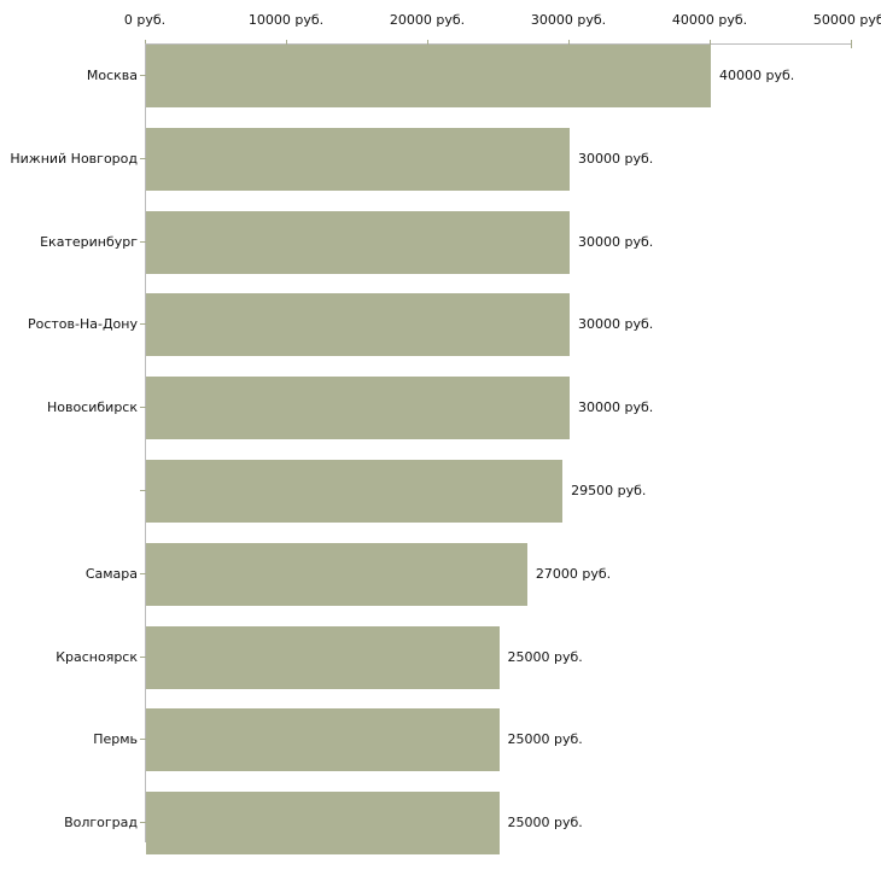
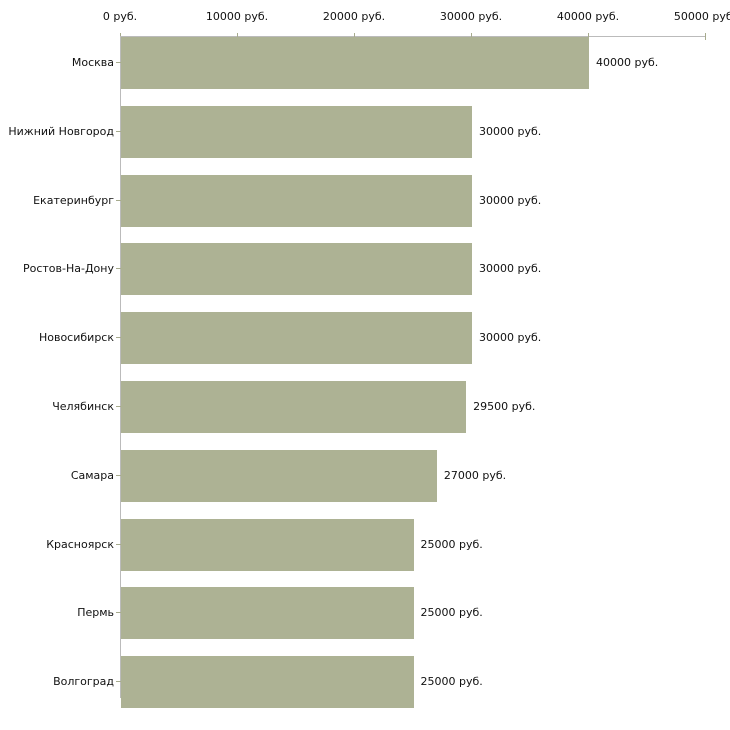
  0 руб.
  10000 руб.
  20000 руб.
  30000 руб.
  40000 руб.
  50000 руб
  Москва
  40000 руб.
  Нижний Новгород
  30000 руб.
  Екатеринбург
  30000 руб.
  Ростов-На-Дону
  30000 руб.
  Новосибирск
  30000 руб.
+ Челябинск
  29500 руб.
  Самара
  27000 руб.
  Красноярск
  25000 руб.
  Пермь
  25000 руб.
  Волгоград
  25000 руб.
